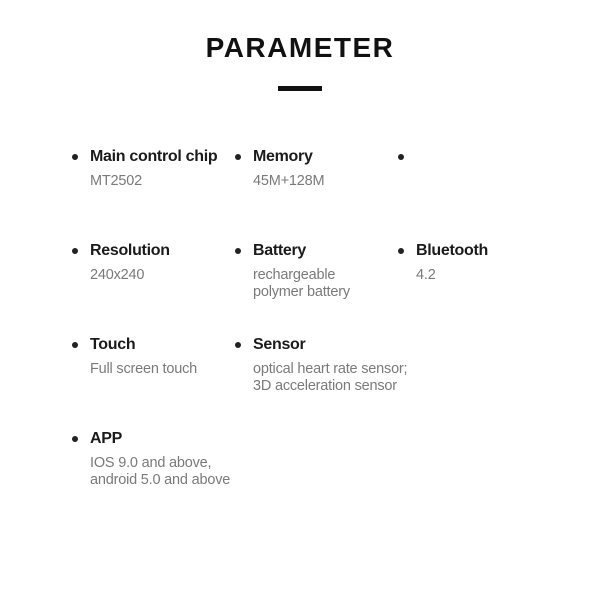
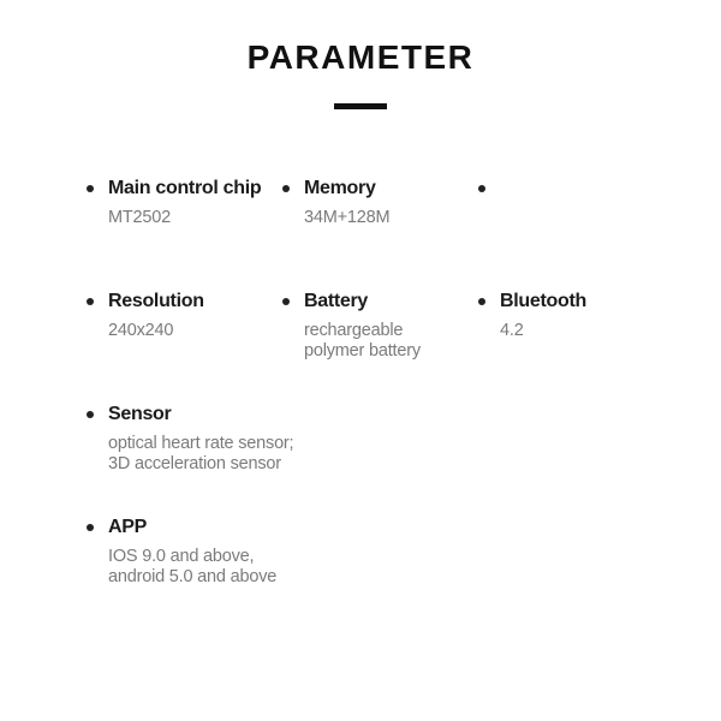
  PARAMETER
  Main control chip
  MT2502
  Memory
- 45M+128M
+ 34M+128M
  Resolution
  240x240
  Battery
  rechargeable
  polymer battery
  Bluetooth
  4.2
- Touch
- Full screen touch
  Sensor
  optical heart rate sensor;
  3D acceleration sensor
  APP
  IOS 9.0 and above,
  android 5.0 and above
